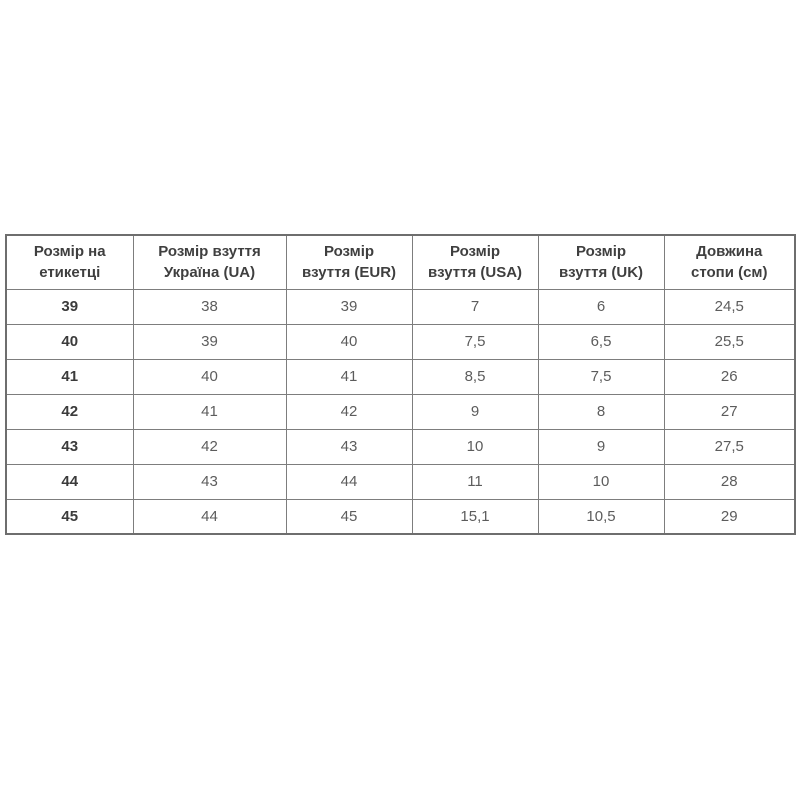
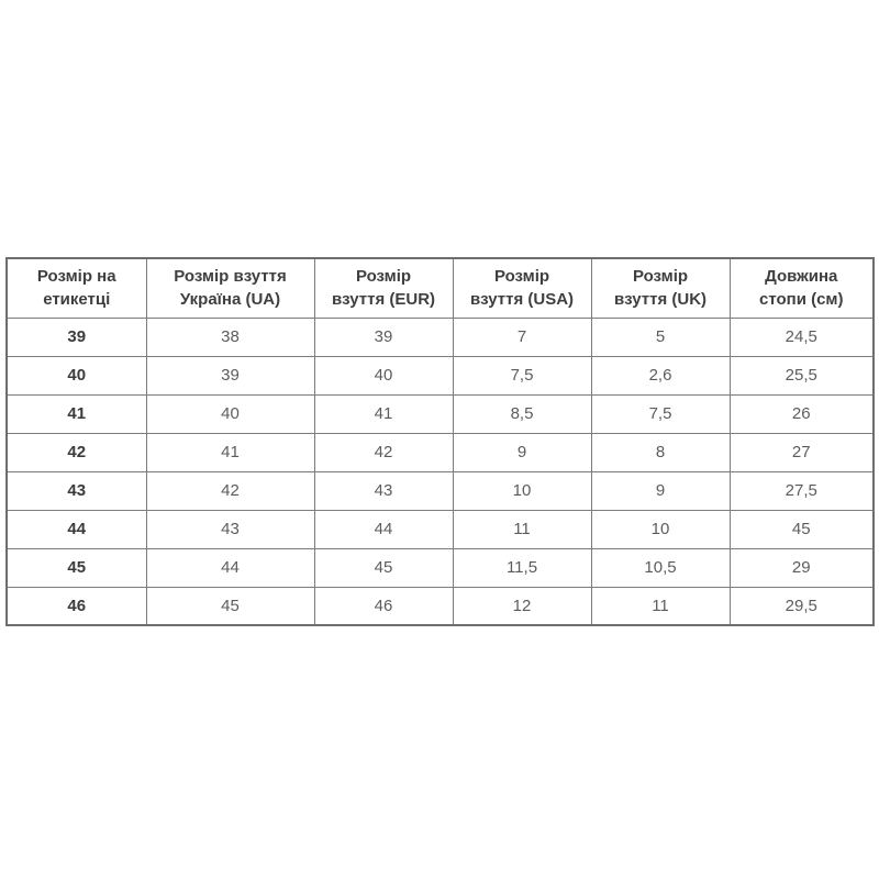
  Розмір на етикетці	Розмір взуття Україна (UA)	Розмір взуття (EUR)	Розмір взуття (USA)	Розмір взуття (UK)	Довжина стопи (см)
- 39	38	39	7	6	24,5
+ 39	38	39	7	5	24,5
- 40	39	40	7,5	6,5	25,5
+ 40	39	40	7,5	2,6	25,5
  41	40	41	8,5	7,5	26
  42	41	42	9	8	27
  43	42	43	10	9	27,5
- 44	43	44	11	10	28
+ 44	43	44	11	10	45
- 45	44	45	15,1	10,5	29
+ 45	44	45	11,5	10,5	29
+ 46	45	46	12	11	29,5
